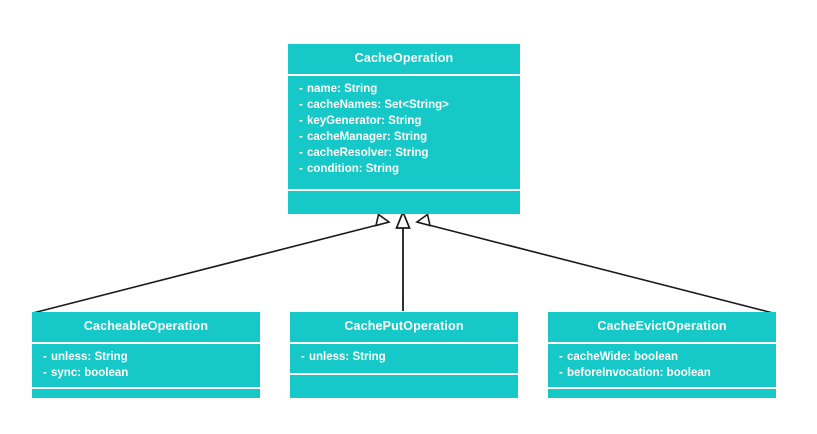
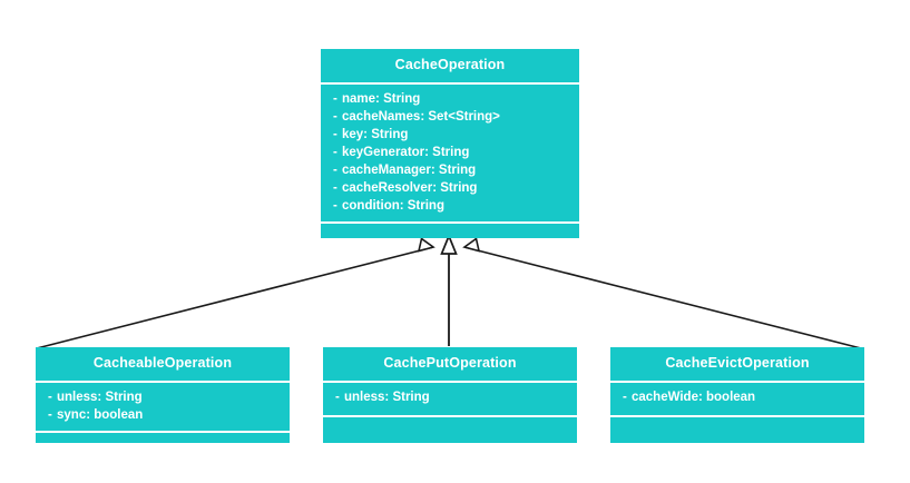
  CacheOperation
  - name: String
  - cacheNames: Set<String>
+ - key: String
  - keyGenerator: String
  - cacheManager: String
  - cacheResolver: String
  - condition: String
  CacheableOperation
  - unless: String
  - sync: boolean
  CachePutOperation
  - unless: String
  CacheEvictOperation
  - cacheWide: boolean
- - beforeInvocation: boolean
